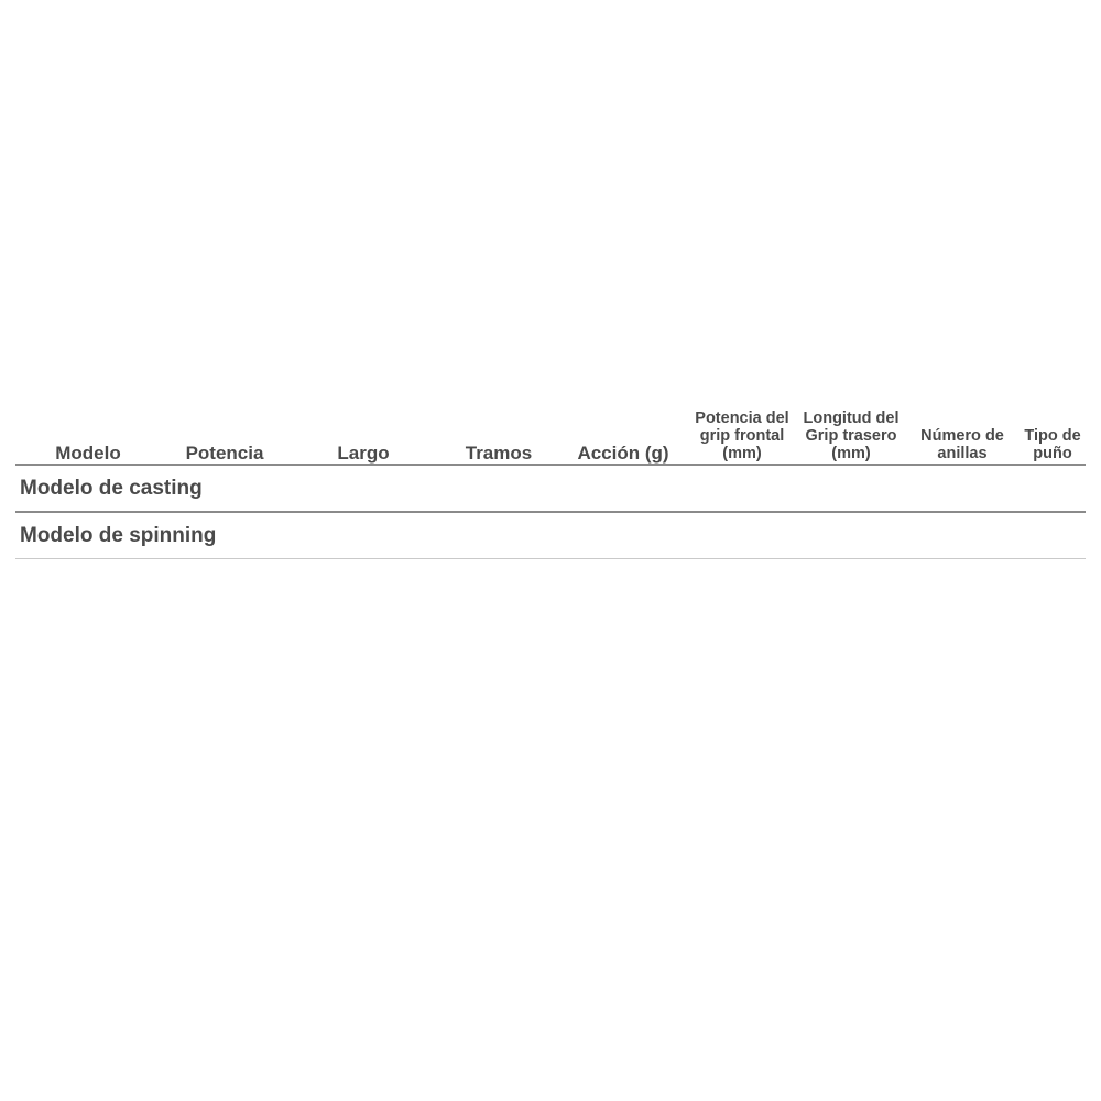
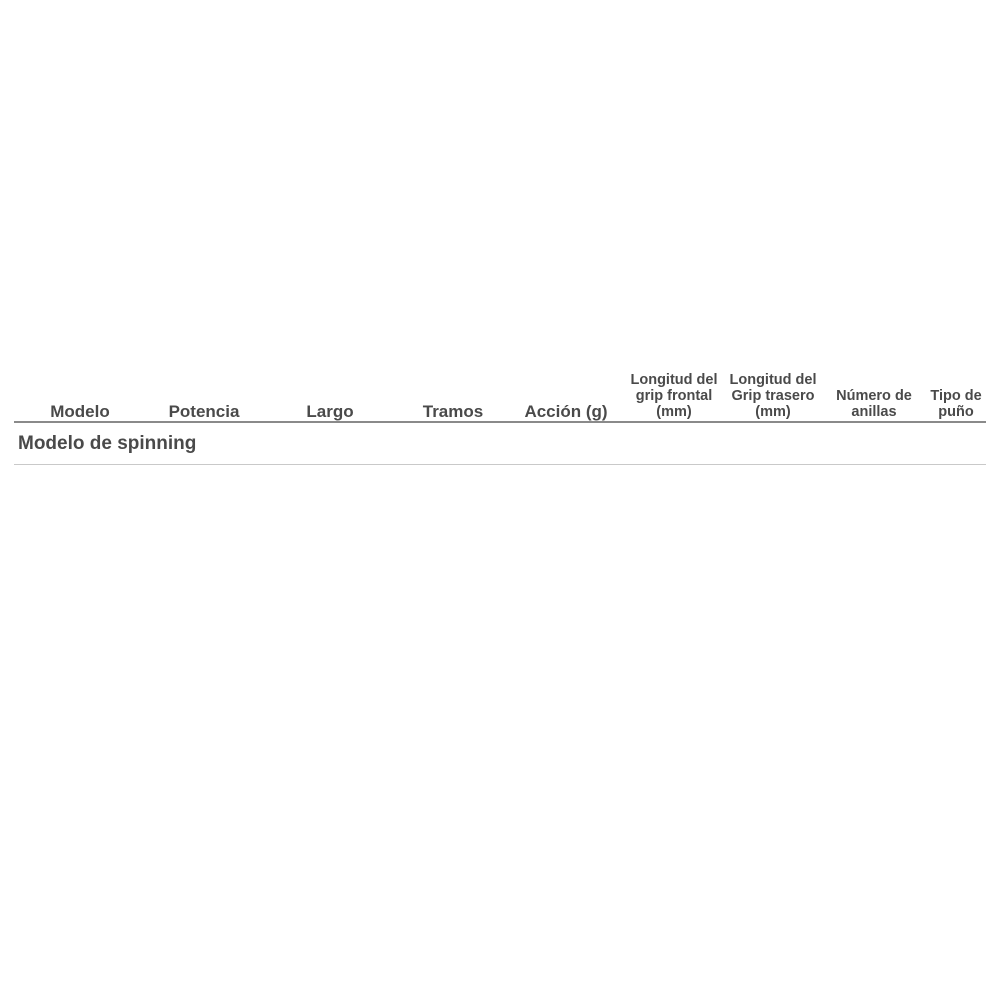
- Modelo	Potencia	Largo	Tramos	Acción (g)	Potencia del grip frontal (mm)	Longitud del Grip trasero (mm)	Número de anillas	Tipo de puño
+ Modelo	Potencia	Largo	Tramos	Acción (g)	Longitud del grip frontal (mm)	Longitud del Grip trasero (mm)	Número de anillas	Tipo de puño
- Modelo de casting
  Modelo de spinning
